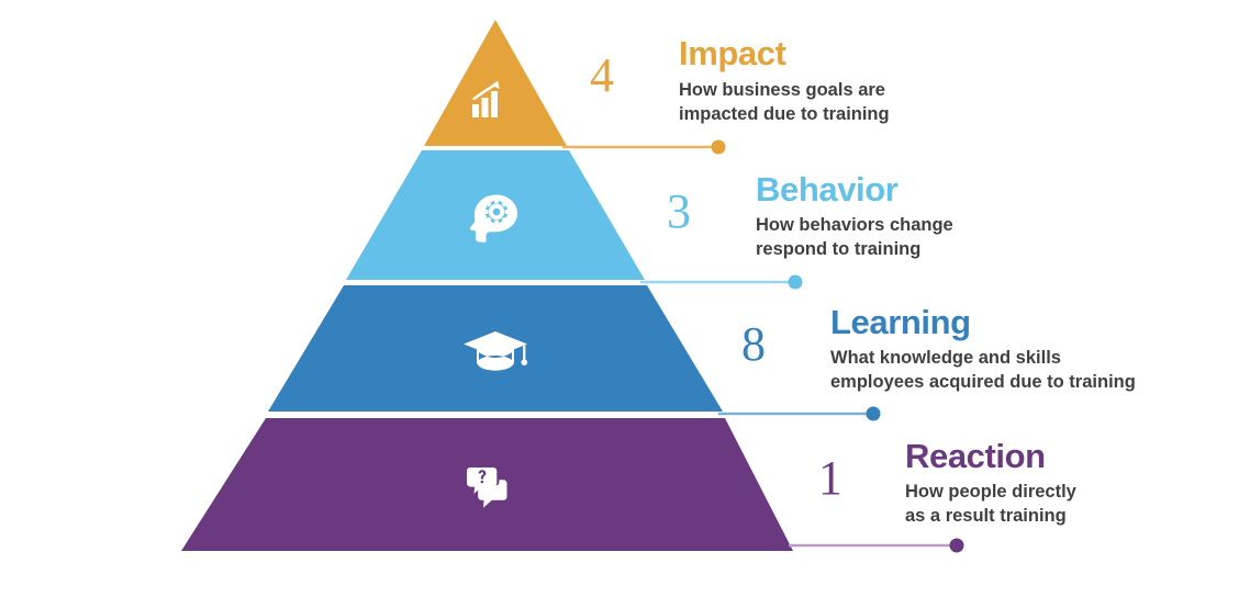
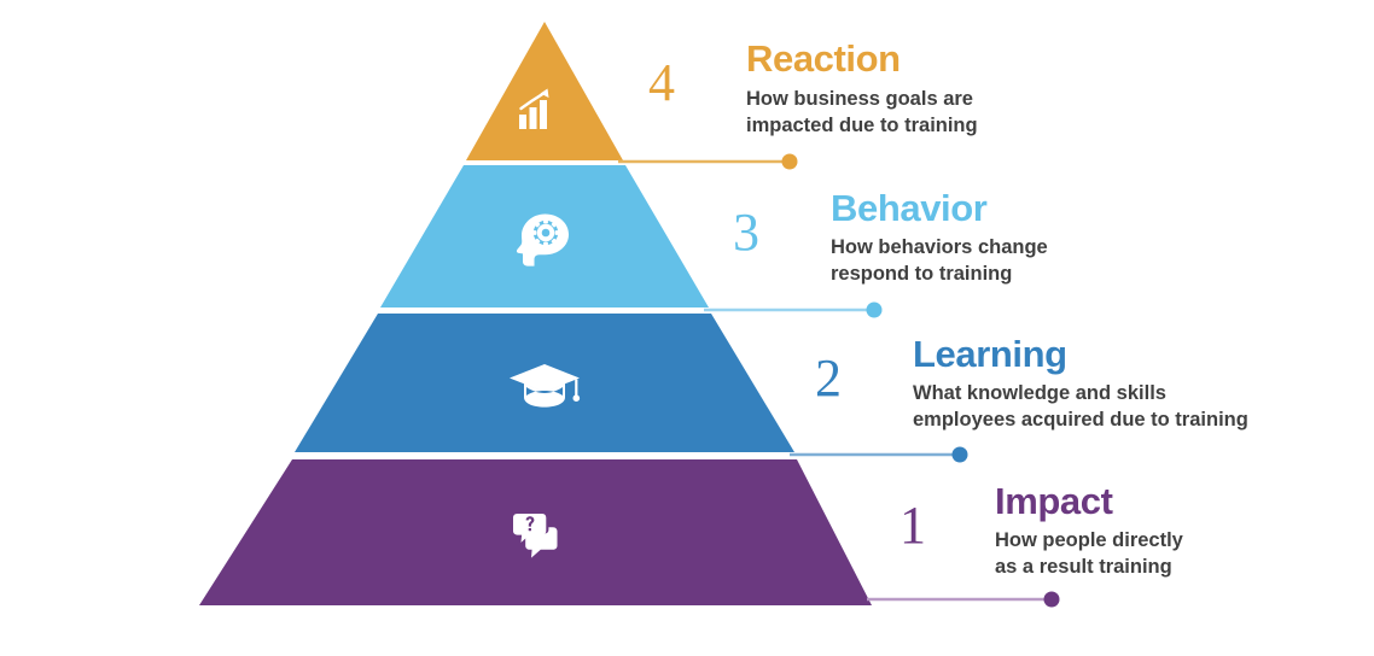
  4
- Impact
+ Reaction
  How business goals are
  impacted due to training
  3
  Behavior
  How behaviors change
  respond to training
- 8
+ 2
  Learning
  What knowledge and skills
  employees acquired due to training
  1
- Reaction
+ Impact
  How people directly
  as a result training
